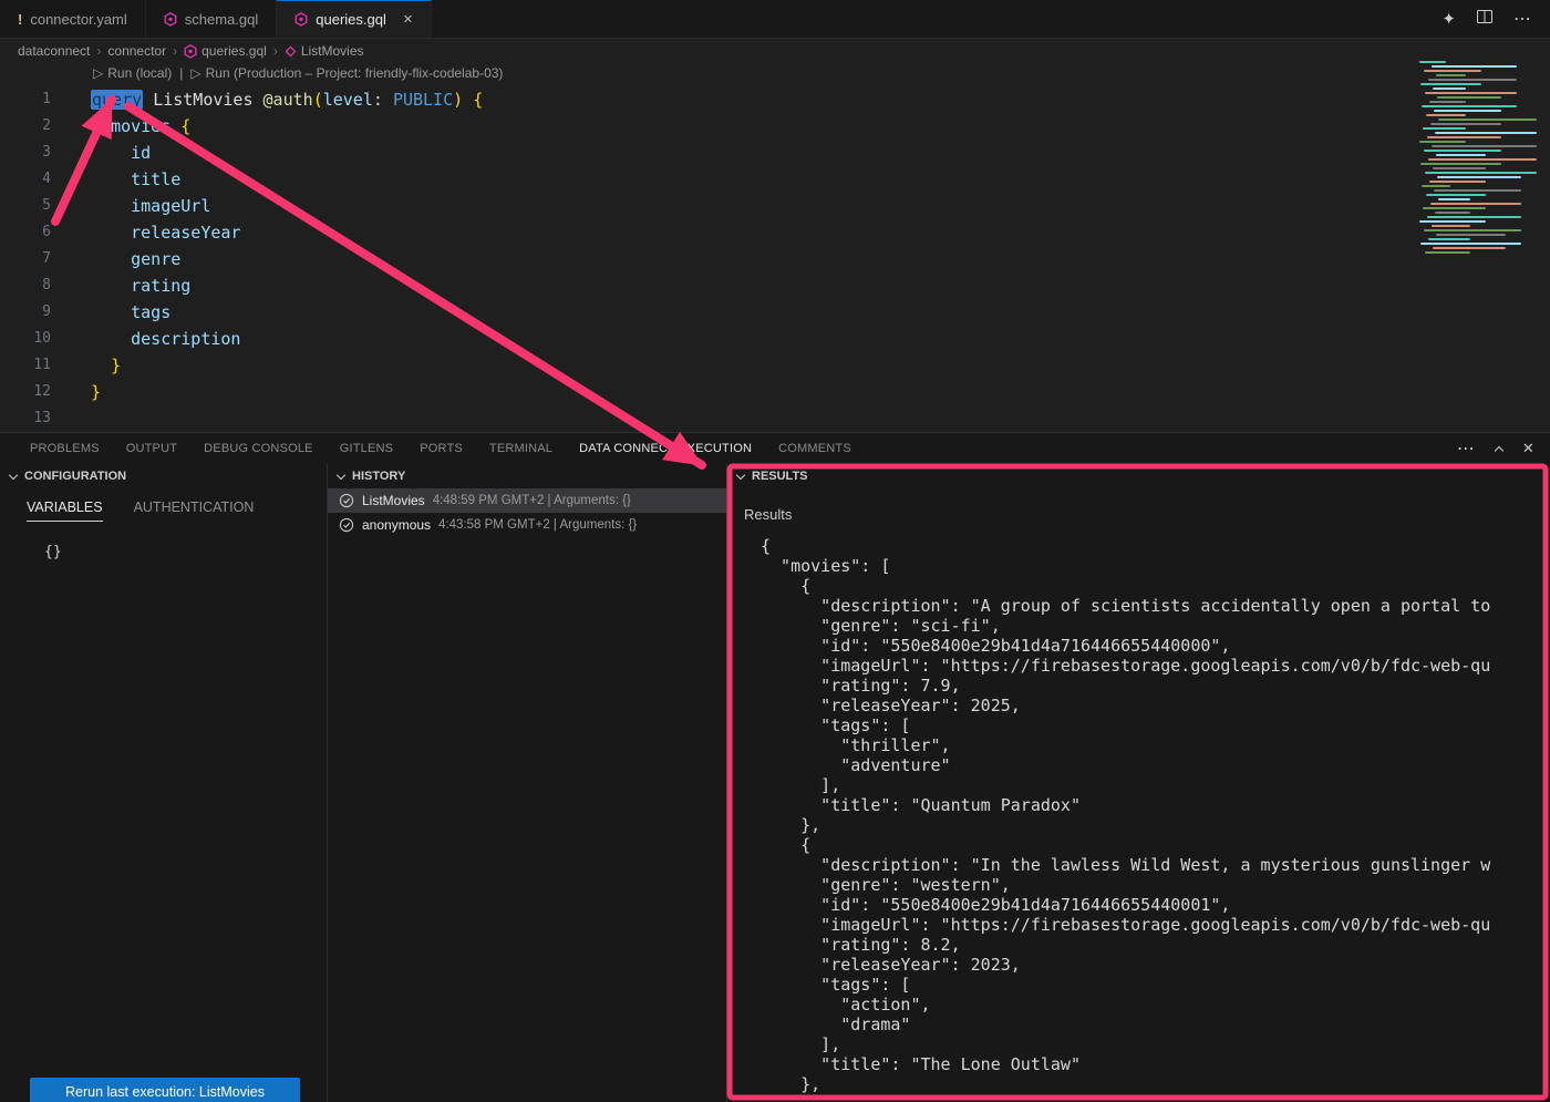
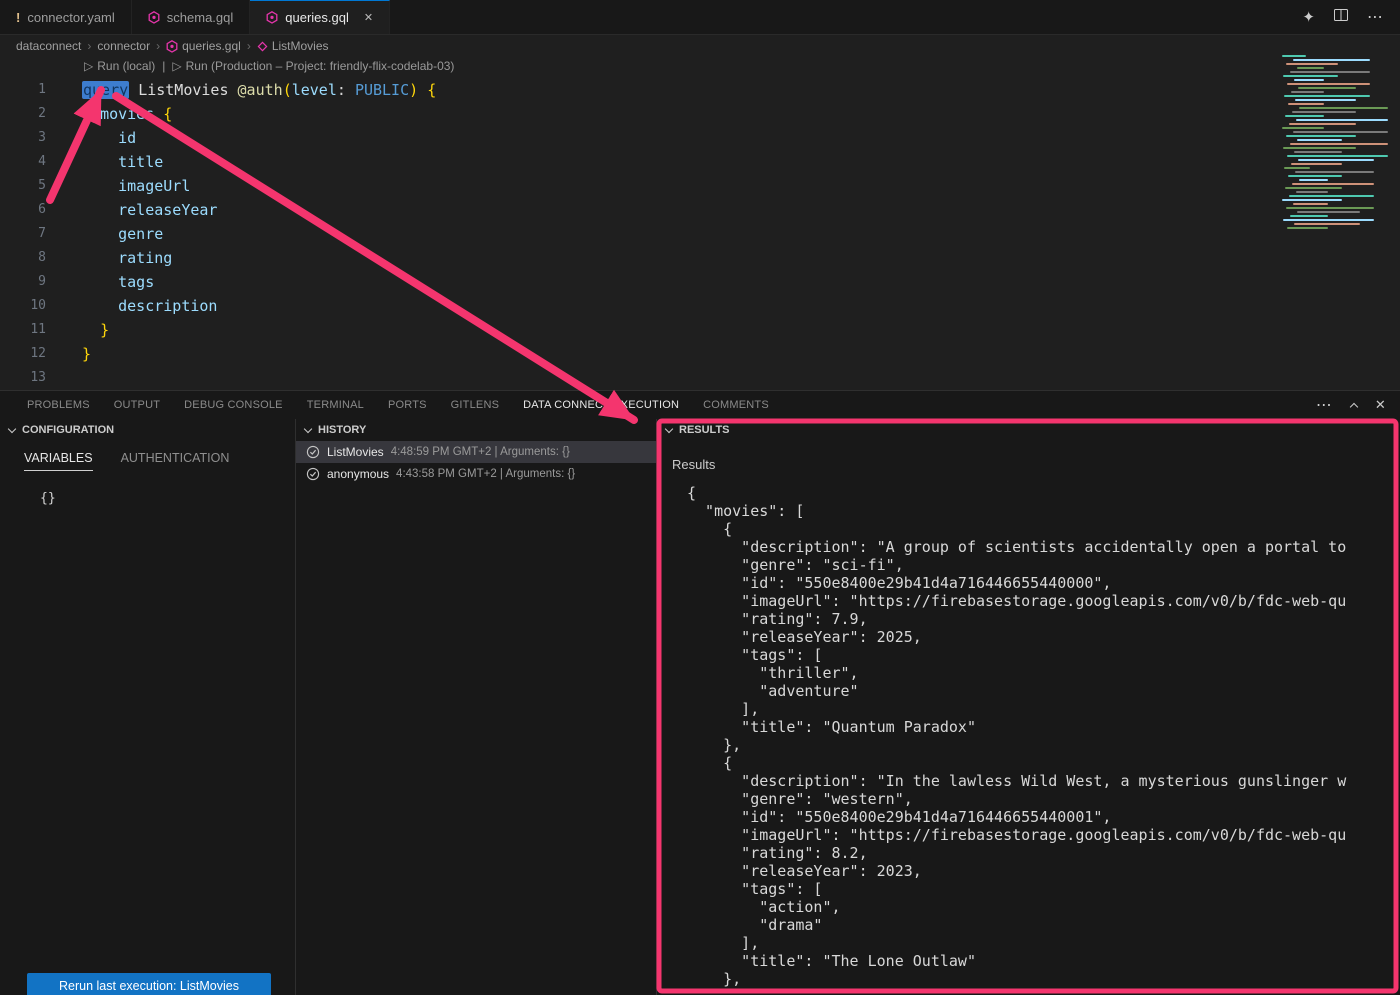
  !
  connector.yaml
  schema.gql
  queries.gql
  ✕
  ✦
  ⋯
  dataconnect
  ›
  connector
  ›
  queries.gql
  ›
  ListMovies
  ▷
  Run (local)
  |
  ▷
  Run (Production – Project: friendly-flix-codelab-03)
  1
  2
  3
  4
  5
  6
  7
  8
  9
  10
  11
  12
  13
  query ListMovies @auth(level: PUBLIC) {
  movi {
  id
  title
  imageUrl
  releaseYear
  genre
  rating
  tags
  description
  }
  }
  PROBLEMS
  OUTPUT
  DEBUG CONSOLE
- GITLENS
+ TERMINAL
  PORTS
- TERMINAL
+ GITLENS
  DATA CONNECXECUTION
  COMMENTS
  ⋯
  ✕
  CONFIGURATION
  VARIABLES
  AUTHENTICATION
  {}
  HISTORY
  ListMovies
  4:48:59 PM GMT+2 | Arguments: {}
  anonymous
  4:43:58 PM GMT+2 | Arguments: {}
  RESULTS
  Results
  {
  "movies": [
  {
  "description": "A group of scientists accidentally open a portal to
  "genre": "sci-fi",
  "id": "550e8400e29b41d4a716446655440000",
  "imageUrl": "https://firebasestorage.googleapis.com/v0/b/fdc-web-qu
  "rating": 7.9,
  "releaseYear": 2025,
  "tags": [
  "thriller",
  "adventure"
  ],
  "title": "Quantum Paradox"
  },
  {
  "description": "In the lawless Wild West, a mysterious gunslinger w
  "genre": "western",
  "id": "550e8400e29b41d4a716446655440001",
  "imageUrl": "https://firebasestorage.googleapis.com/v0/b/fdc-web-qu
  "rating": 8.2,
  "releaseYear": 2023,
  "tags": [
  "action",
  "drama"
  ],
  "title": "The Lone Outlaw"
  },
  Rerun last execution: ListMovies
